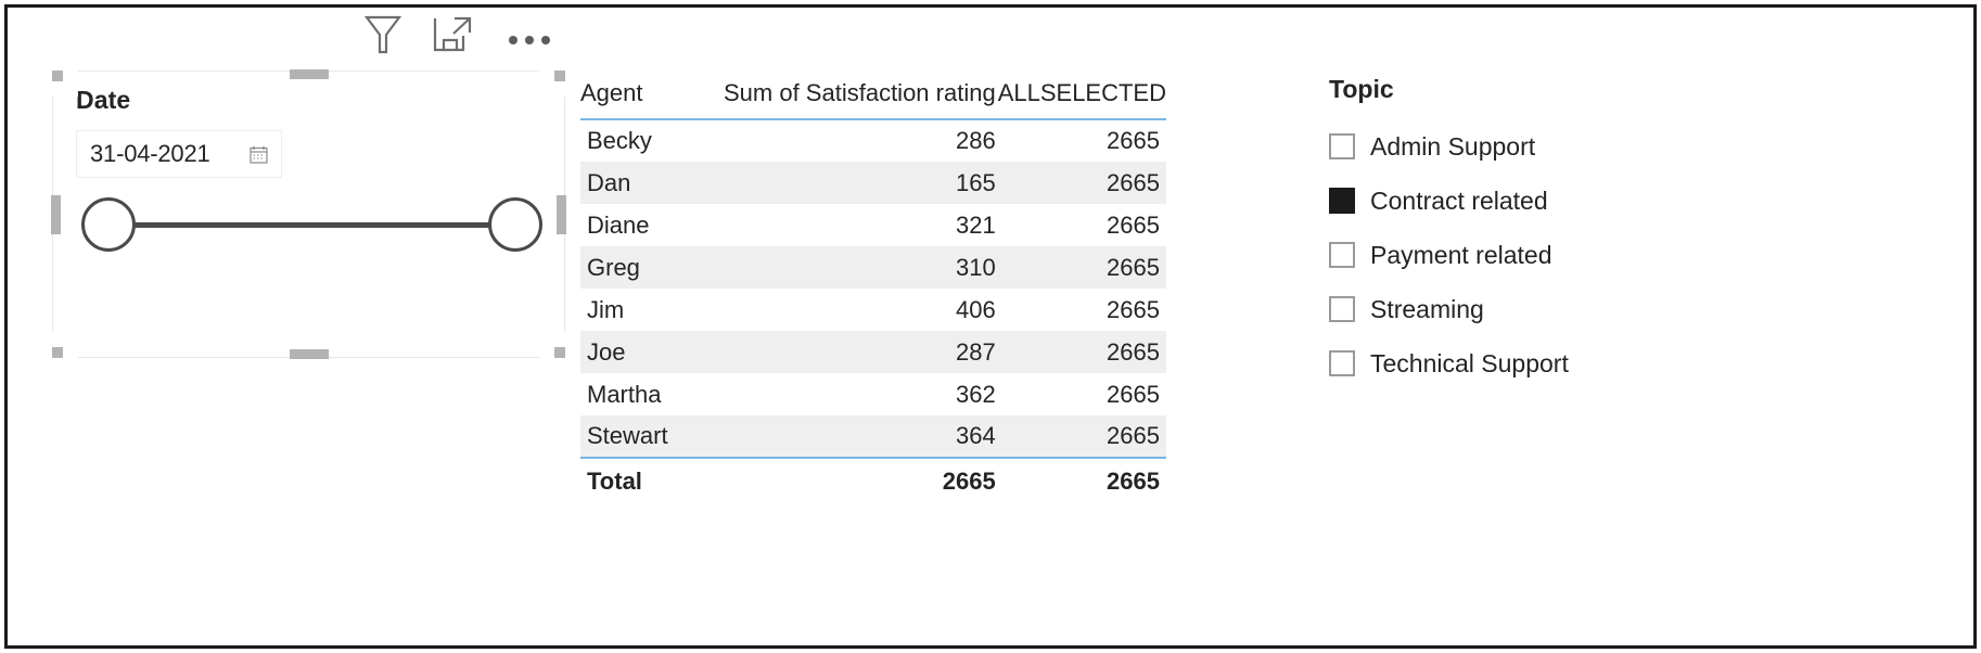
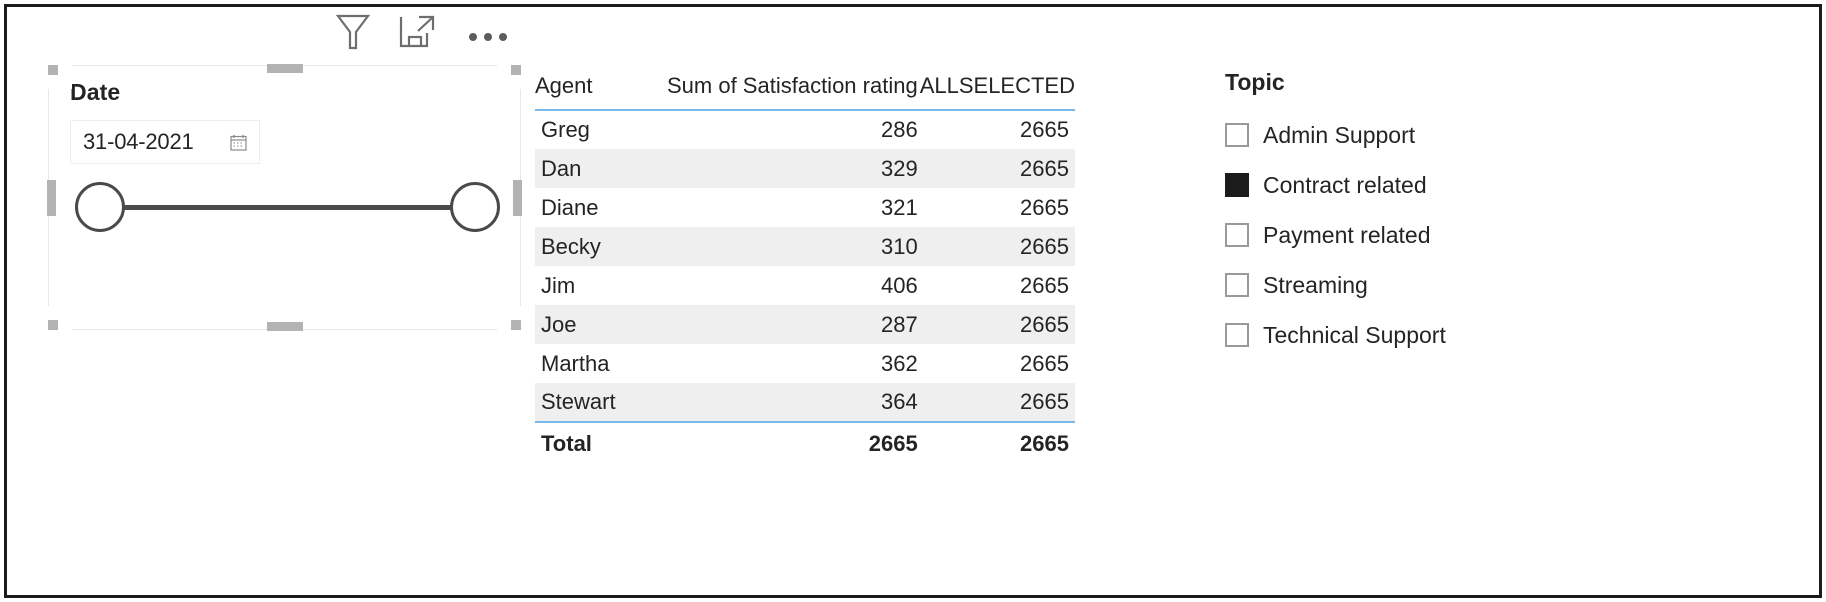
  Date
  31-04-2021
  Agent	Sum of Satisfaction rating	ALLSELECTED
- Becky	286	2665
+ Greg	286	2665
- Dan	165	2665
+ Dan	329	2665
  Diane	321	2665
- Greg	310	2665
+ Becky	310	2665
  Jim	406	2665
  Joe	287	2665
  Martha	362	2665
  Stewart	364	2665
  Total	2665	2665
  Topic
  Admin Support
  Contract related
  Payment related
  Streaming
  Technical Support
